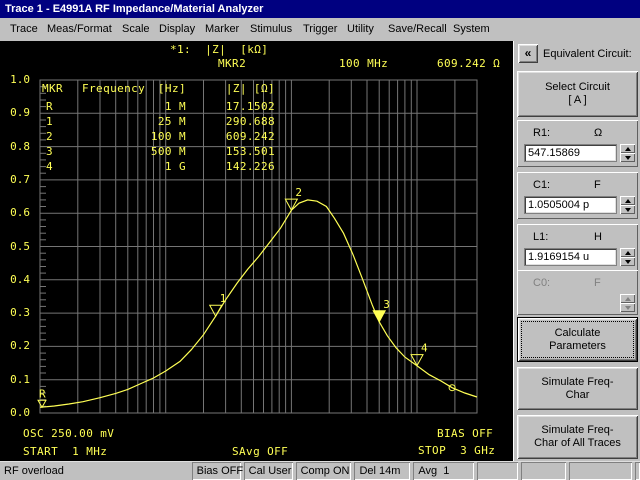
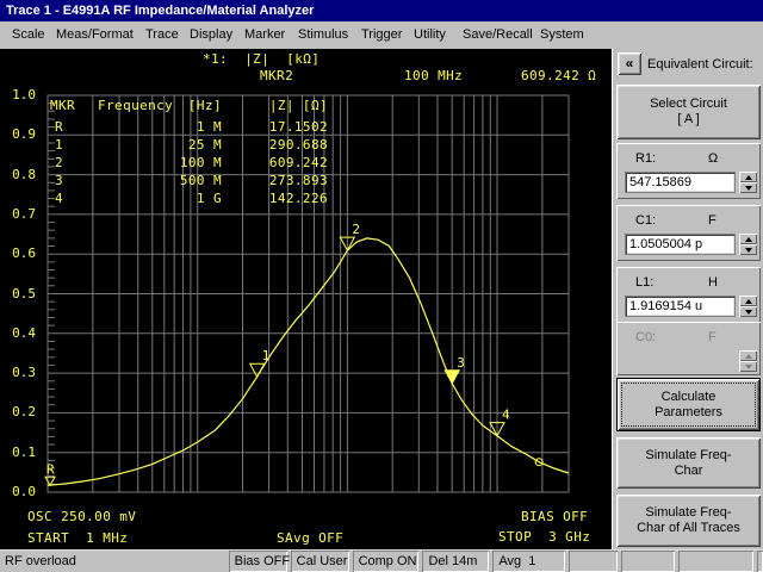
  Trace 1 - E4991A RF Impedance/Material Analyzer
- Trace
+ Scale
  Meas/Format
- Scale
+ Trace
  Display
  Marker
  Stimulus
  Trigger
  Utility
  Save/Recall
  System
  R
  1
  2
  3
  4
  *1: |Z| [kΩ]
  MKR2
  100 MHz
  609.242 Ω
  MKR
  Frequency
  [Hz]
  |Z| [Ω]
  R
  1 M
  17.1502
  1
  25 M
  290.688
  2
  100 M
  609.242
  3
  500 M
- 153.501
+ 273.893
  4
  1 G
  142.226
  1.0
  0.9
  0.8
  0.7
  0.6
  0.5
  0.4
  0.3
  0.2
  0.1
  0.0
  OSC 250.00 mV
  BIAS OFF
  START 1 MHz
  SAvg OFF
  STOP 3 GHz
  «
  Equivalent Circuit:
  Select Circuit
  [ A ]
  R1:
  Ω
  547.15869
  C1:
  F
  1.0505004 p
  L1:
  H
  1.9169154 u
  C0:
  F
  Calculate Parameters
  Simulate Freq-Char
  Simulate Freq-Char of All Traces
  RF overload
  Bias OFF
  Cal User
  Comp ON
  Del 14m
  Avg 1
